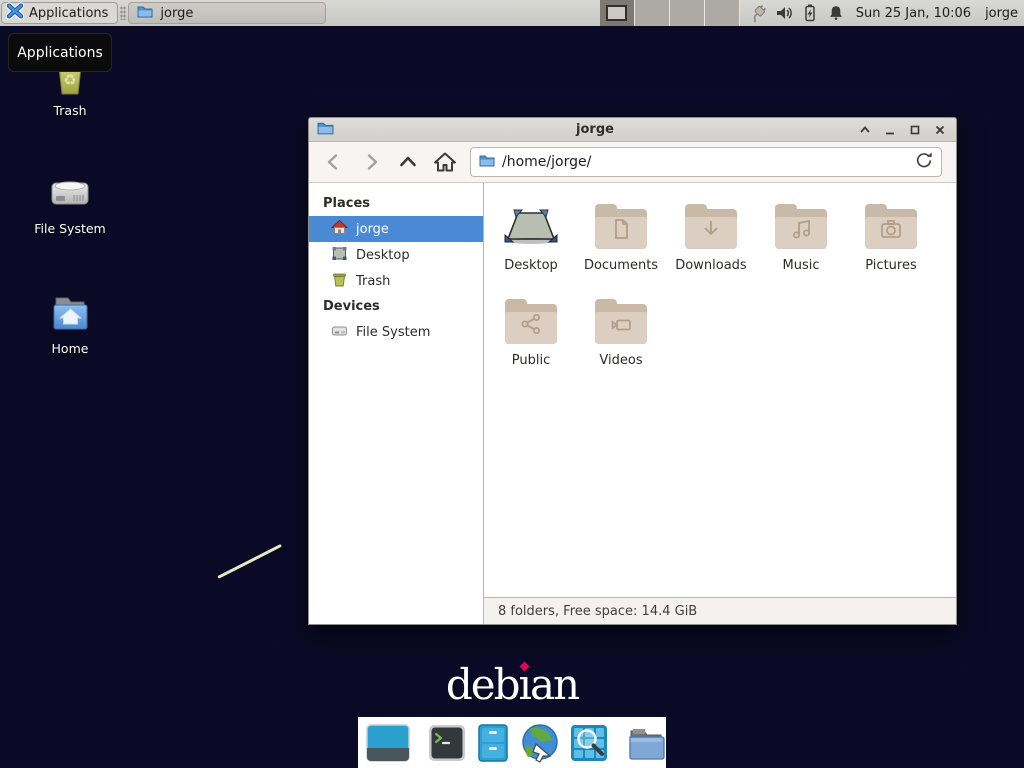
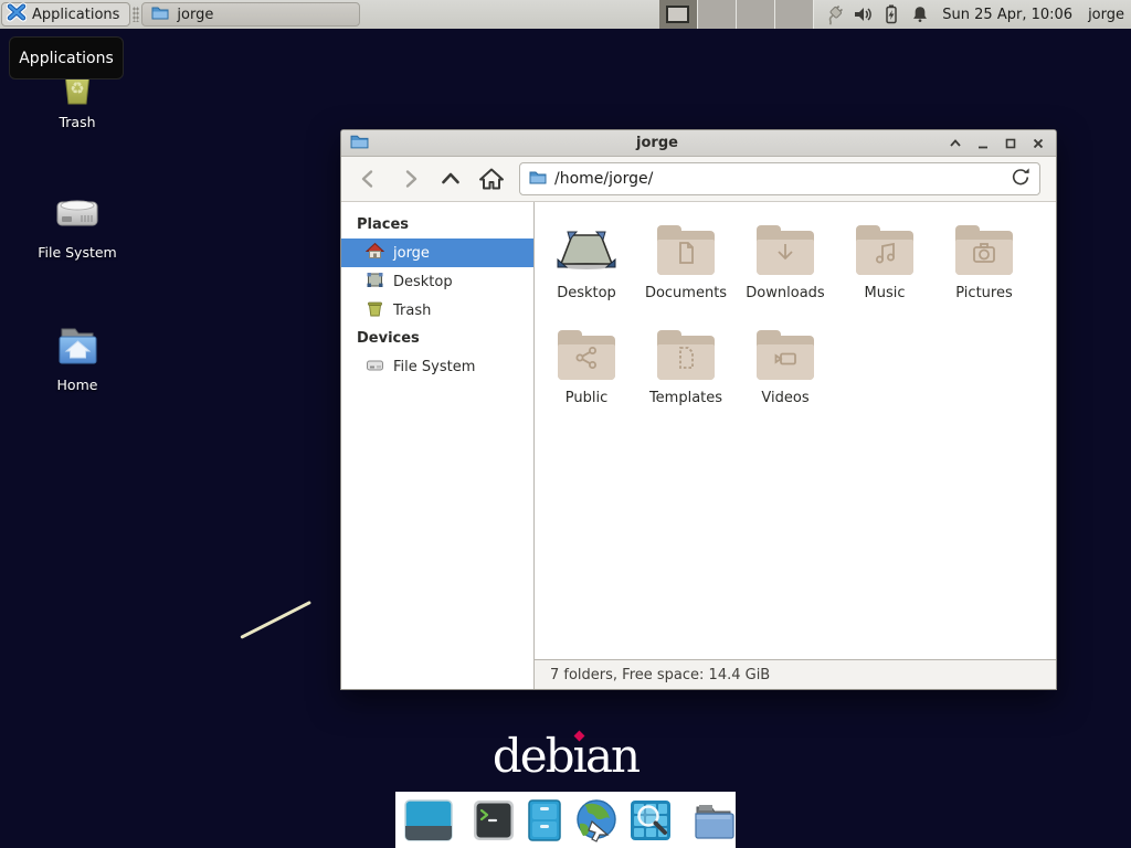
  Applications
  jorge
- Sun 25 Jan, 10:06
+ Sun 25 Apr, 10:06
  jorge
  Applications
  ♻
  Trash
  File System
  Home
  jorge
  /home/jorge/
  Places
  jorge
  Desktop
  Trash
  Devices
  File System
  Desktop
  Documents
  Downloads
  Music
  Pictures
  Public
+ Templates
  Videos
- 8 folders, Free space: 14.4 GiB
+ 7 folders, Free space: 14.4 GiB
  debıan
